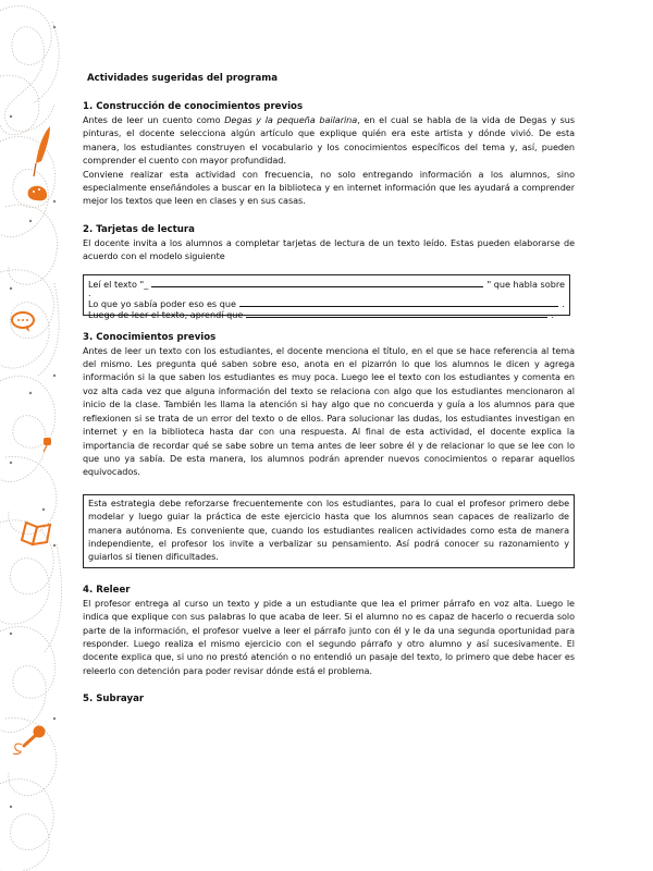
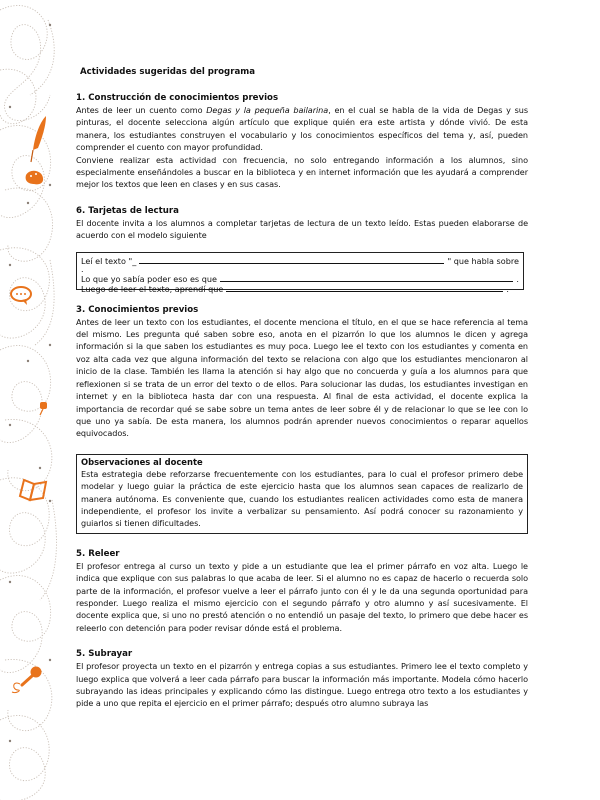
  Actividades sugeridas del programa
  1. Construcción de conocimientos previos
  Antes de leer un cuento como Degas y la pequeña bailarina, en el cual se habla de la vida de Degas y sus pinturas, el docente selecciona algún artículo que explique quién era este artista y dónde vivió. De esta manera, los estudiantes construyen el vocabulario y los conocimientos específicos del tema y, así, pueden comprender el cuento con mayor profundidad.
  Conviene realizar esta actividad con frecuencia, no solo entregando información a los alumnos, sino especialmente enseñándoles a buscar en la biblioteca y en internet información que les ayudará a comprender mejor los textos que leen en clases y en sus casas.
- 2. Tarjetas de lectura
+ 6. Tarjetas de lectura
  El docente invita a los alumnos a completar tarjetas de lectura de un texto leído. Estas pueden elaborarse de acuerdo con el modelo siguiente
  Leí el texto "_
  " que habla sobre
  .
  Lo que yo sabía poder eso es que
  .
  Luego de leer el texto, aprendí que
  .
  3. Conocimientos previos
  Antes de leer un texto con los estudiantes, el docente menciona el título, en el que se hace referencia al tema del mismo. Les pregunta qué saben sobre eso, anota en el pizarrón lo que los alumnos le dicen y agrega información si la que saben los estudiantes es muy poca. Luego lee el texto con los estudiantes y comenta en voz alta cada vez que alguna información del texto se relaciona con algo que los estudiantes mencionaron al inicio de la clase. También les llama la atención si hay algo que no concuerda y guía a los alumnos para que reflexionen si se trata de un error del texto o de ellos. Para solucionar las dudas, los estudiantes investigan en internet y en la biblioteca hasta dar con una respuesta. Al final de esta actividad, el docente explica la importancia de recordar qué se sabe sobre un tema antes de leer sobre él y de relacionar lo que se lee con lo que uno ya sabía. De esta manera, los alumnos podrán aprender nuevos conocimientos o reparar aquellos equivocados.
+ Observaciones al docente
  Esta estrategia debe reforzarse frecuentemente con los estudiantes, para lo cual el profesor primero debe modelar y luego guiar la práctica de este ejercicio hasta que los alumnos sean capaces de realizarlo de manera autónoma. Es conveniente que, cuando los estudiantes realicen actividades como esta de manera independiente, el profesor los invite a verbalizar su pensamiento. Así podrá conocer su razonamiento y guiarlos si tienen dificultades.
- 4. Releer
+ 5. Releer
  El profesor entrega al curso un texto y pide a un estudiante que lea el primer párrafo en voz alta. Luego le indica que explique con sus palabras lo que acaba de leer. Si el alumno no es capaz de hacerlo o recuerda solo parte de la información, el profesor vuelve a leer el párrafo junto con él y le da una segunda oportunidad para responder. Luego realiza el mismo ejercicio con el segundo párrafo y otro alumno y así sucesivamente. El docente explica que, si uno no prestó atención o no entendió un pasaje del texto, lo primero que debe hacer es releerlo con detención para poder revisar dónde está el problema.
  5. Subrayar
+ El profesor proyecta un texto en el pizarrón y entrega copias a sus estudiantes. Primero lee el texto completo y luego explica que volverá a leer cada párrafo para buscar la información más importante. Modela cómo hacerlo subrayando las ideas principales y explicando cómo las distingue. Luego entrega otro texto a los estudiantes y pide a uno que repita el ejercicio en el primer párrafo; después otro alumno subraya las
